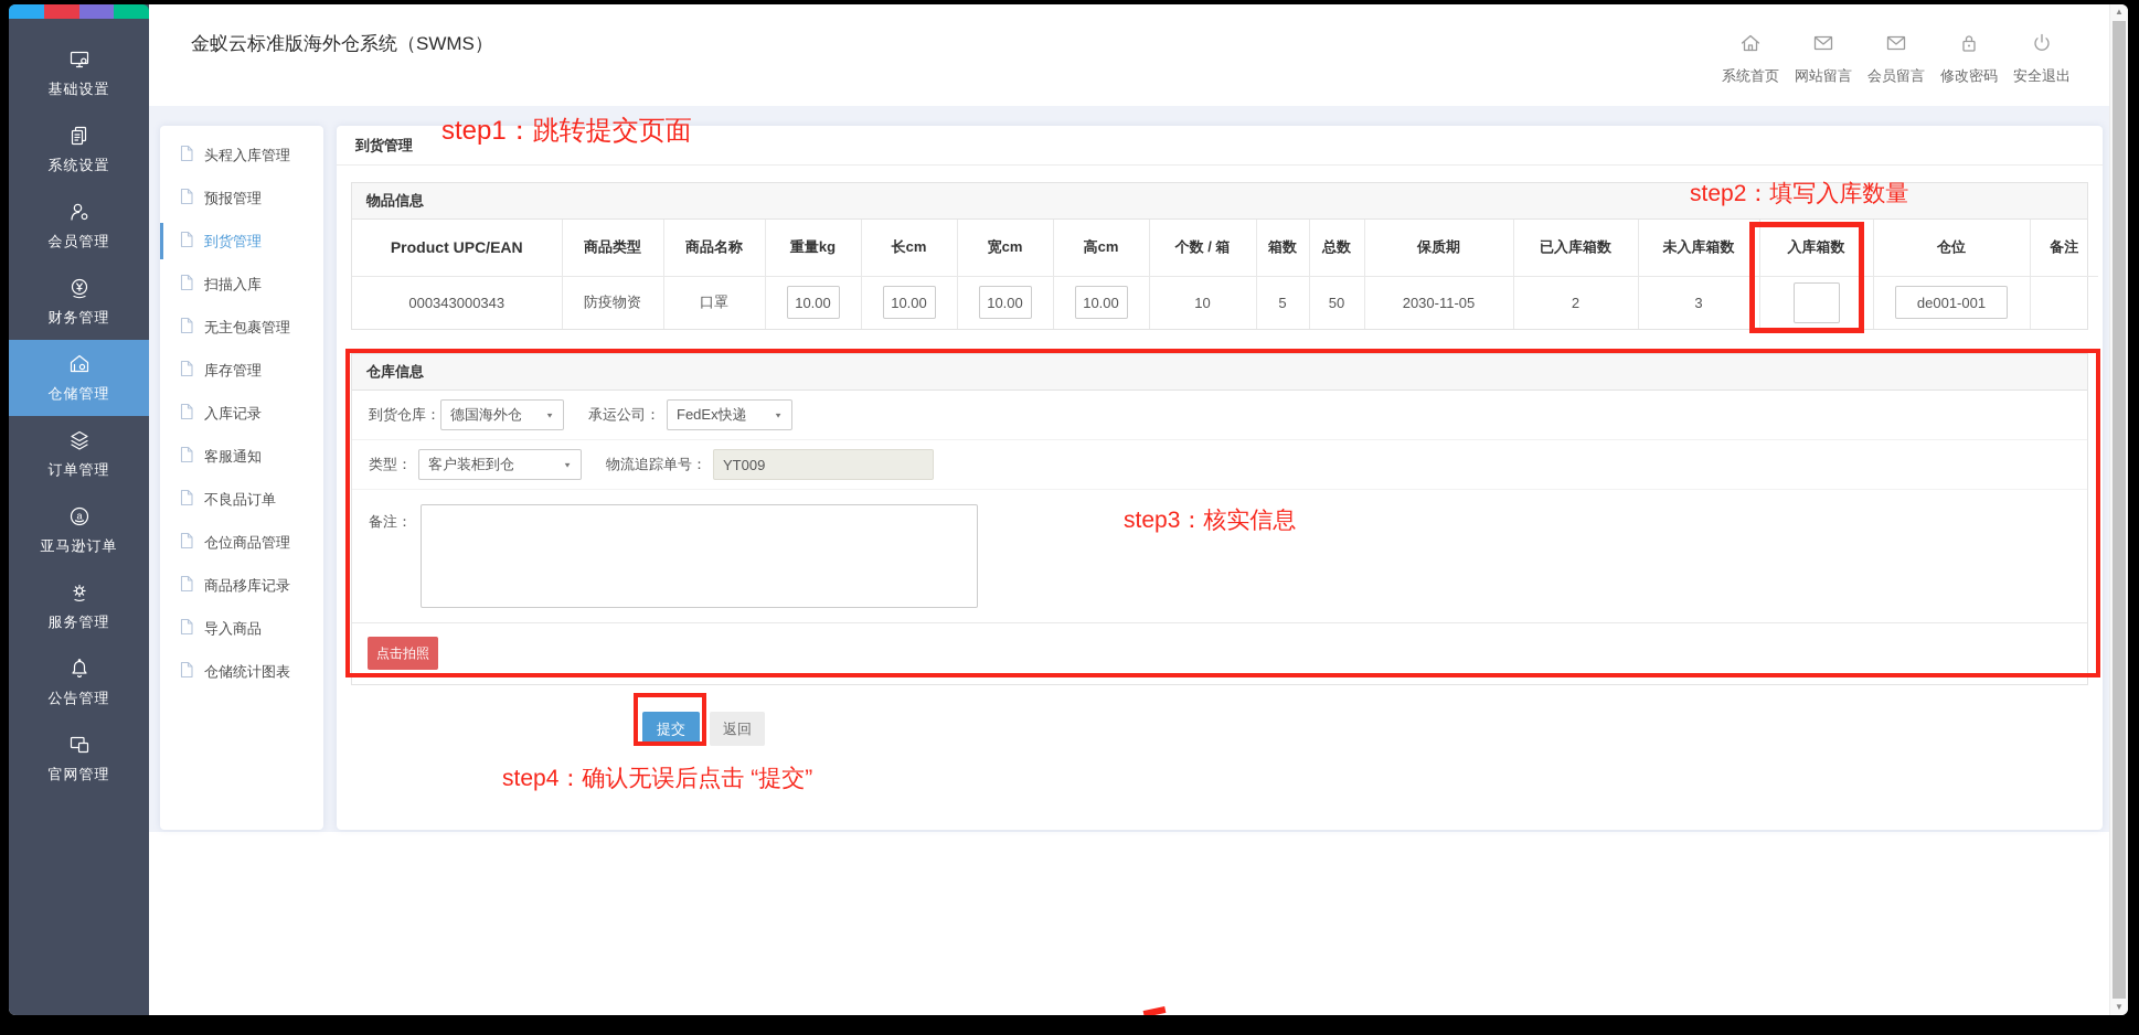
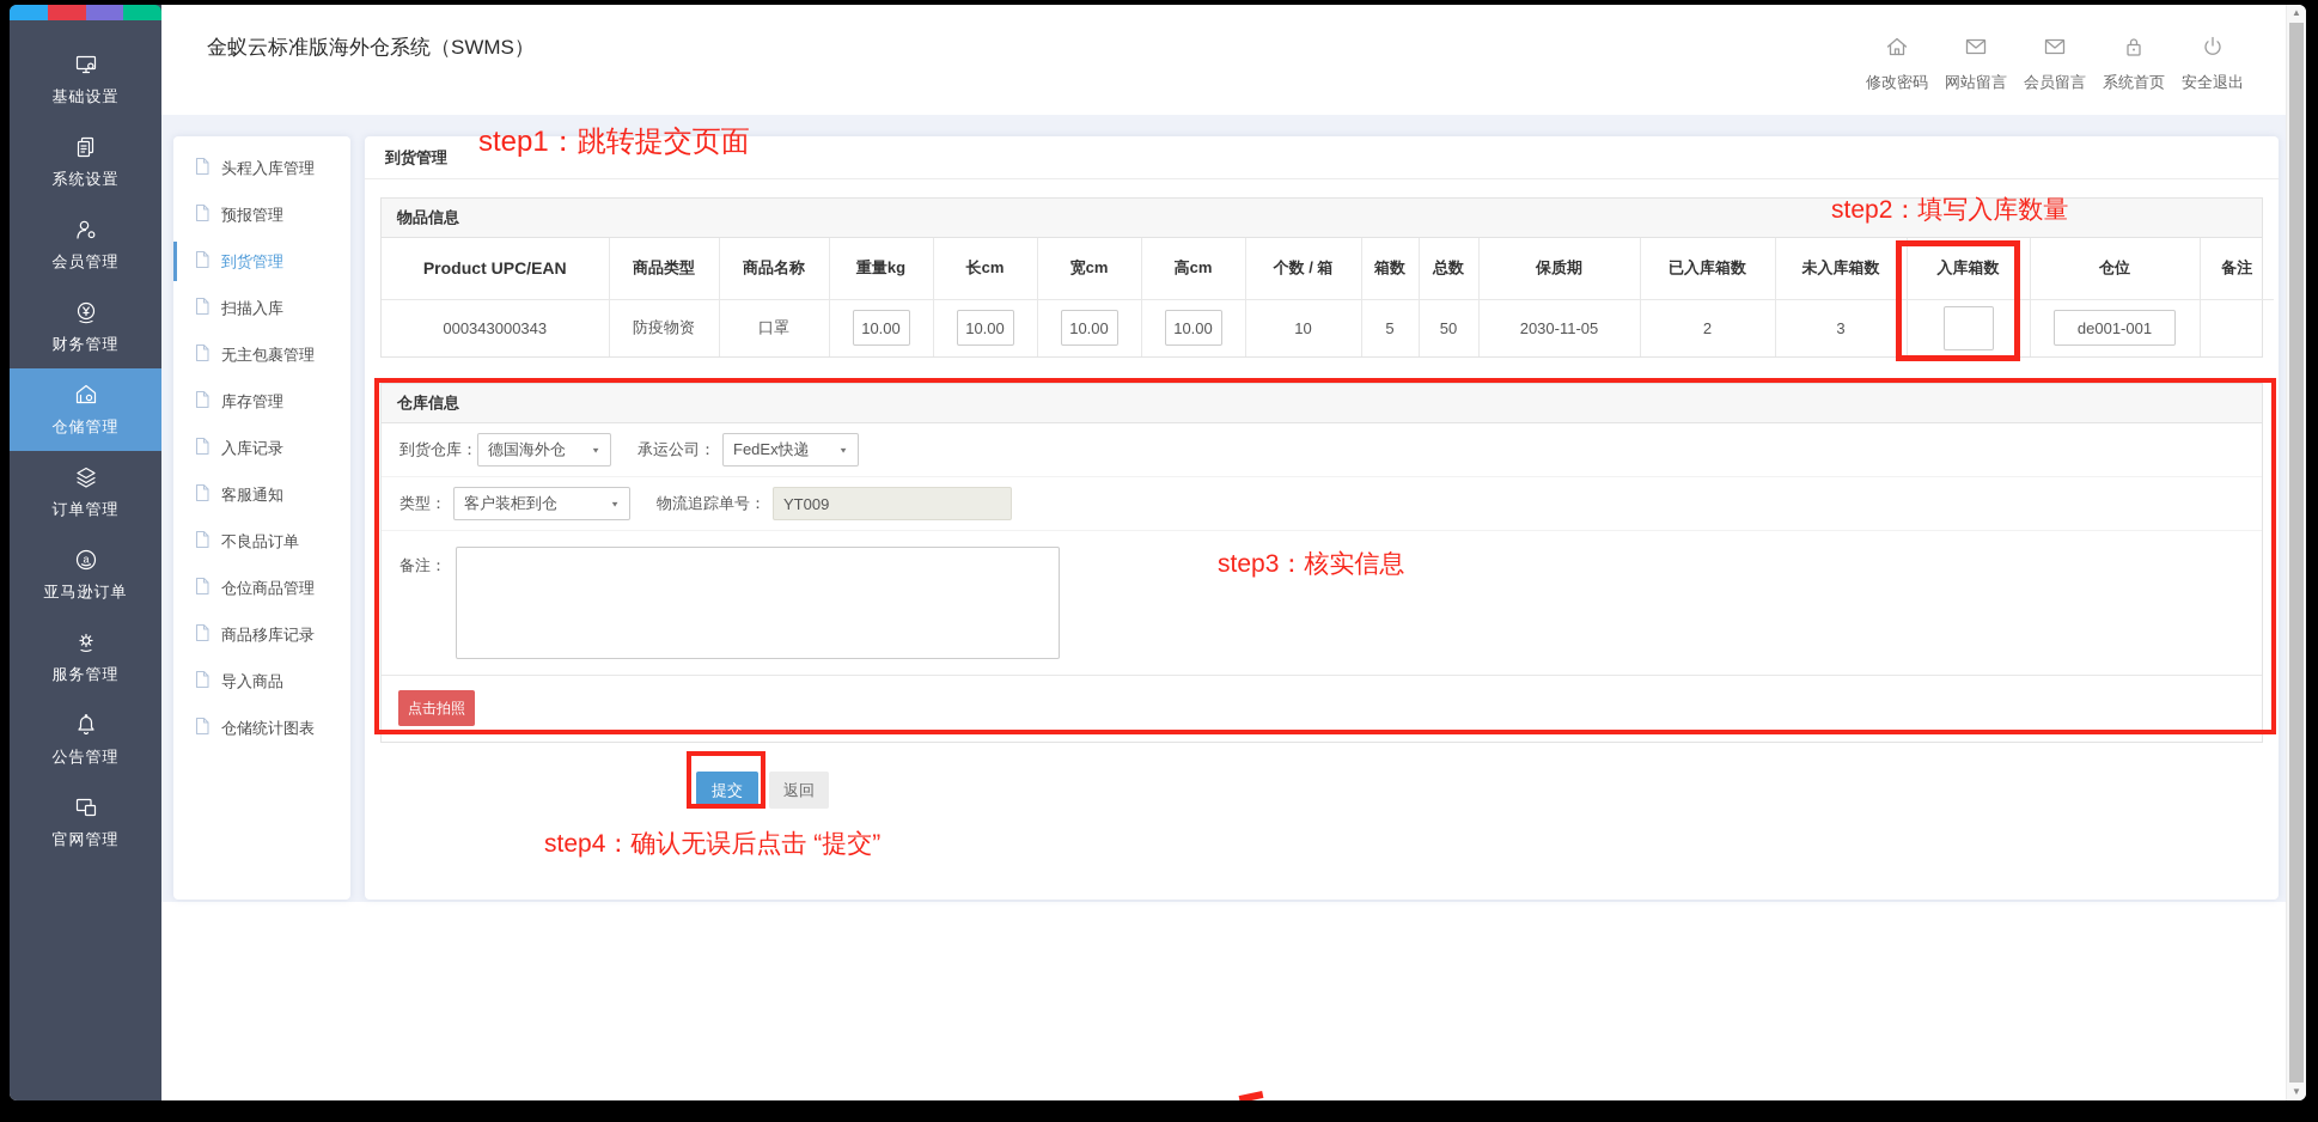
  基础设置
  系统设置
  会员管理
  财务管理
  仓储管理
  订单管理
  a
  亚马逊订单
  服务管理
  公告管理
  官网管理
  金蚁云标准版海外仓系统（SWMS）
- 系统首页
+ 修改密码
  网站留言
  会员留言
- 修改密码
+ 系统首页
  安全退出
  头程入库管理
  预报管理
  到货管理
  扫描入库
  无主包裹管理
  库存管理
  入库记录
  客服通知
  不良品订单
  仓位商品管理
  商品移库记录
  导入商品
  仓储统计图表
  到货管理
  物品信息
  Product UPC/EAN	商品类型	商品名称	重量kg	长cm	宽cm	高cm	个数 / 箱	箱数	总数	保质期	已入库箱数	未入库箱数	入库箱数	仓位	备注
  000343000343	防疫物资	口罩	10.00	10.00	10.00	10.00	10	5	50	2030-11-05	2	3		de001-001
  仓库信息
  到货仓库：
  德国海外仓
  承运公司：
  FedEx快递
  类型：
  客户装柜到仓
  物流追踪单号：
  YT009
  备注：
  点击拍照
  提交
  返回
  step1：跳转提交页面
  step2：填写入库数量
  step3：核实信息
  step4：确认无误后点击 “提交”
  ▲
  ▼
